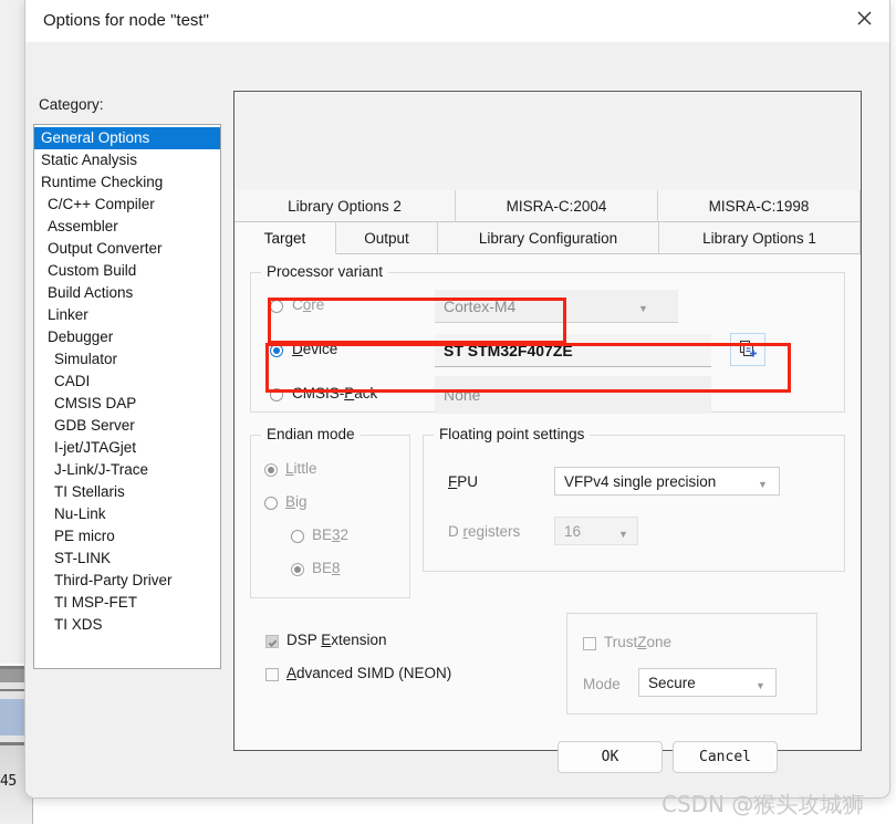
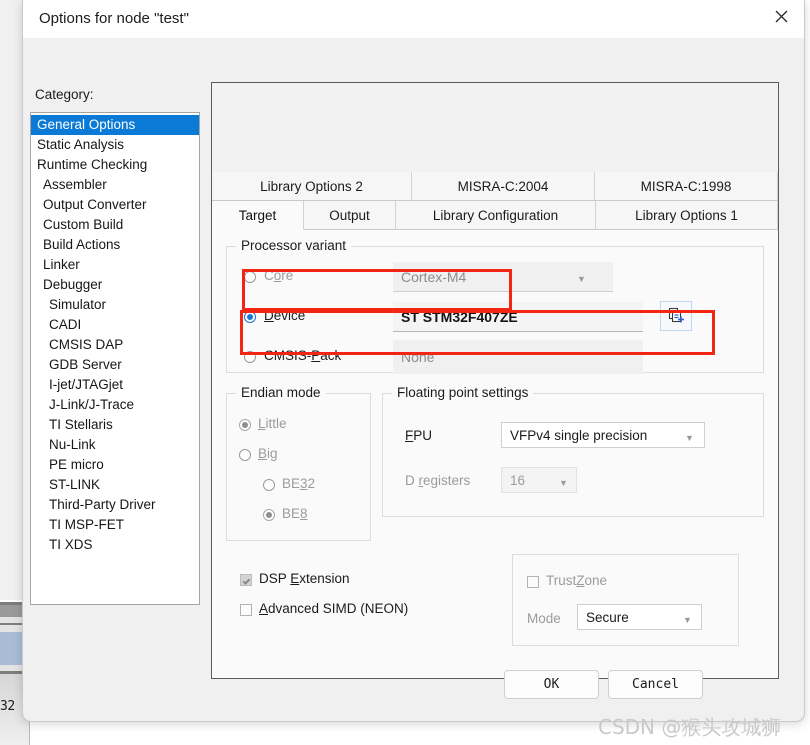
- 45
+ 32
  Options for node "test"
  Category:
  General Options
  Static Analysis
  Runtime Checking
- C/C++ Compiler
  Assembler
  Output Converter
  Custom Build
  Build Actions
  Linker
  Debugger
  Simulator
  CADI
  CMSIS DAP
  GDB Server
  I-jet/JTAGjet
  J-Link/J-Trace
  TI Stellaris
  Nu-Link
  PE micro
  ST-LINK
  Third-Party Driver
  TI MSP-FET
  TI XDS
  Library Options 2
  MISRA-C:2004
  MISRA-C:1998
  Target
  Output
  Library Configuration
  Library Options 1
  Processor variant
  Core
  Cortex-M4
  ▼
  Device
  ST STM32F407ZE
  CMSIS-Pack
  None
  Endian mode
  Little
  Big
  BE32
  BE8
  Floating point settings
  FPU
  VFPv4 single precision
  ▼
  D registers
  16
  ▼
  DSP Extension
  Advanced SIMD (NEON)
  TrustZone
  Mode
  Secure
  ▼
  OK
  Cancel
  CSDN @猴头攻城狮
